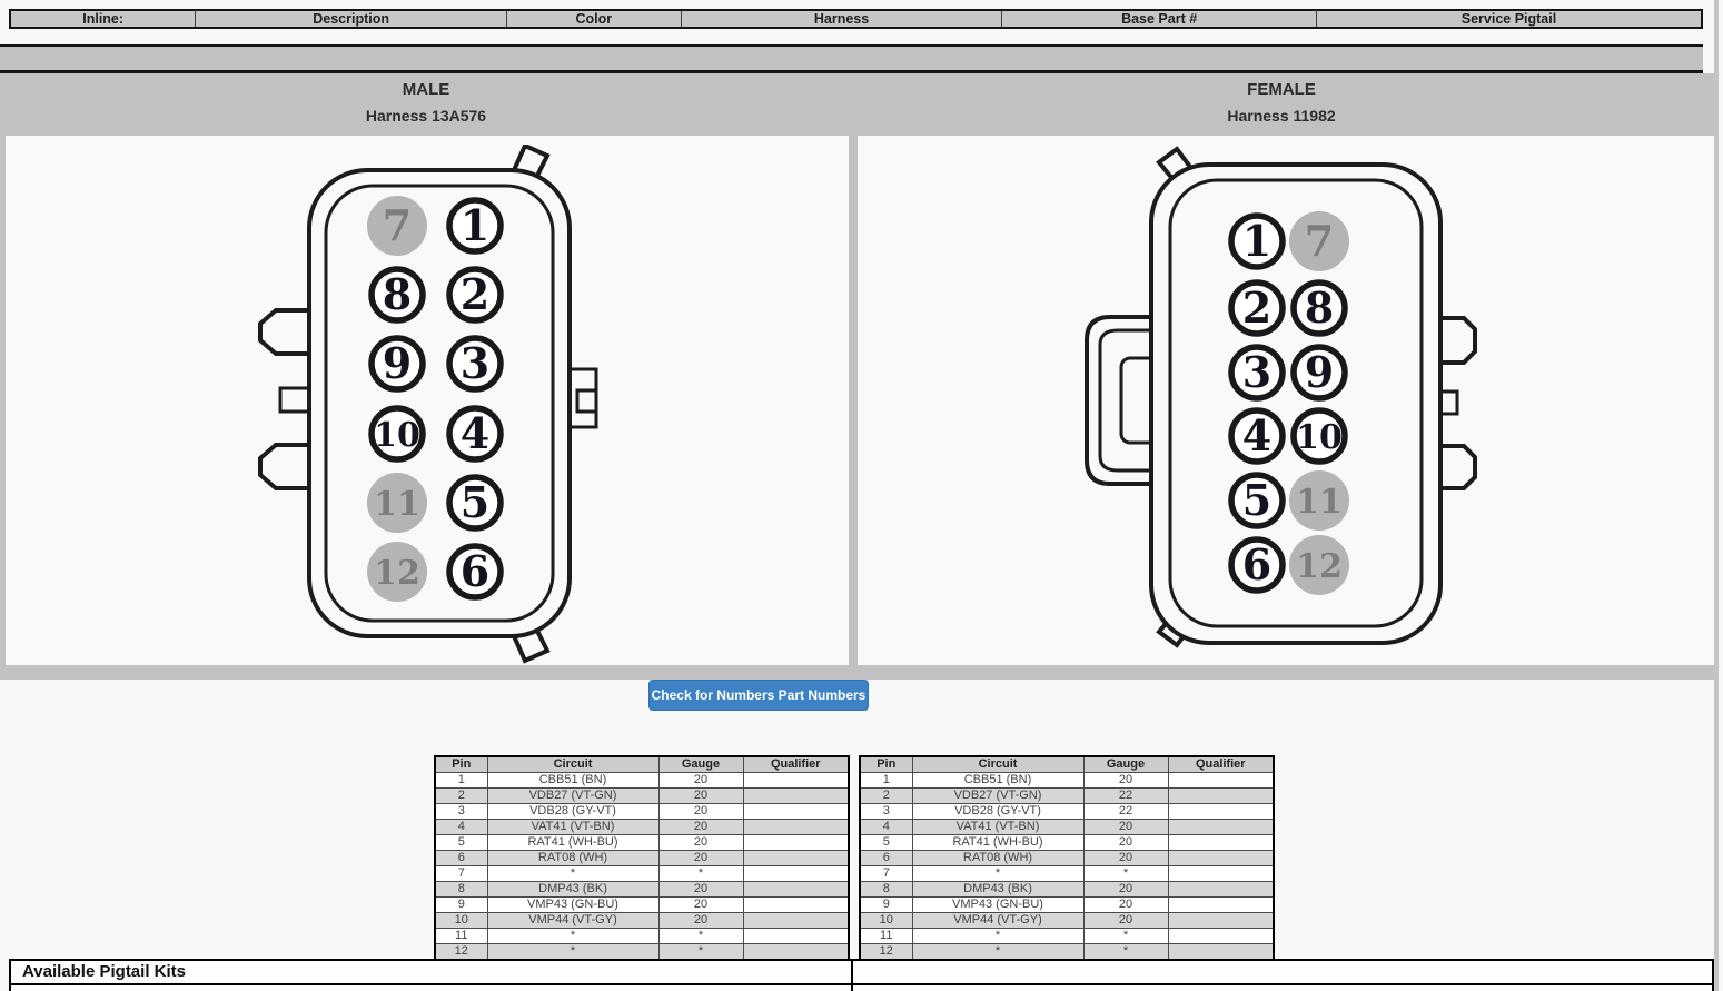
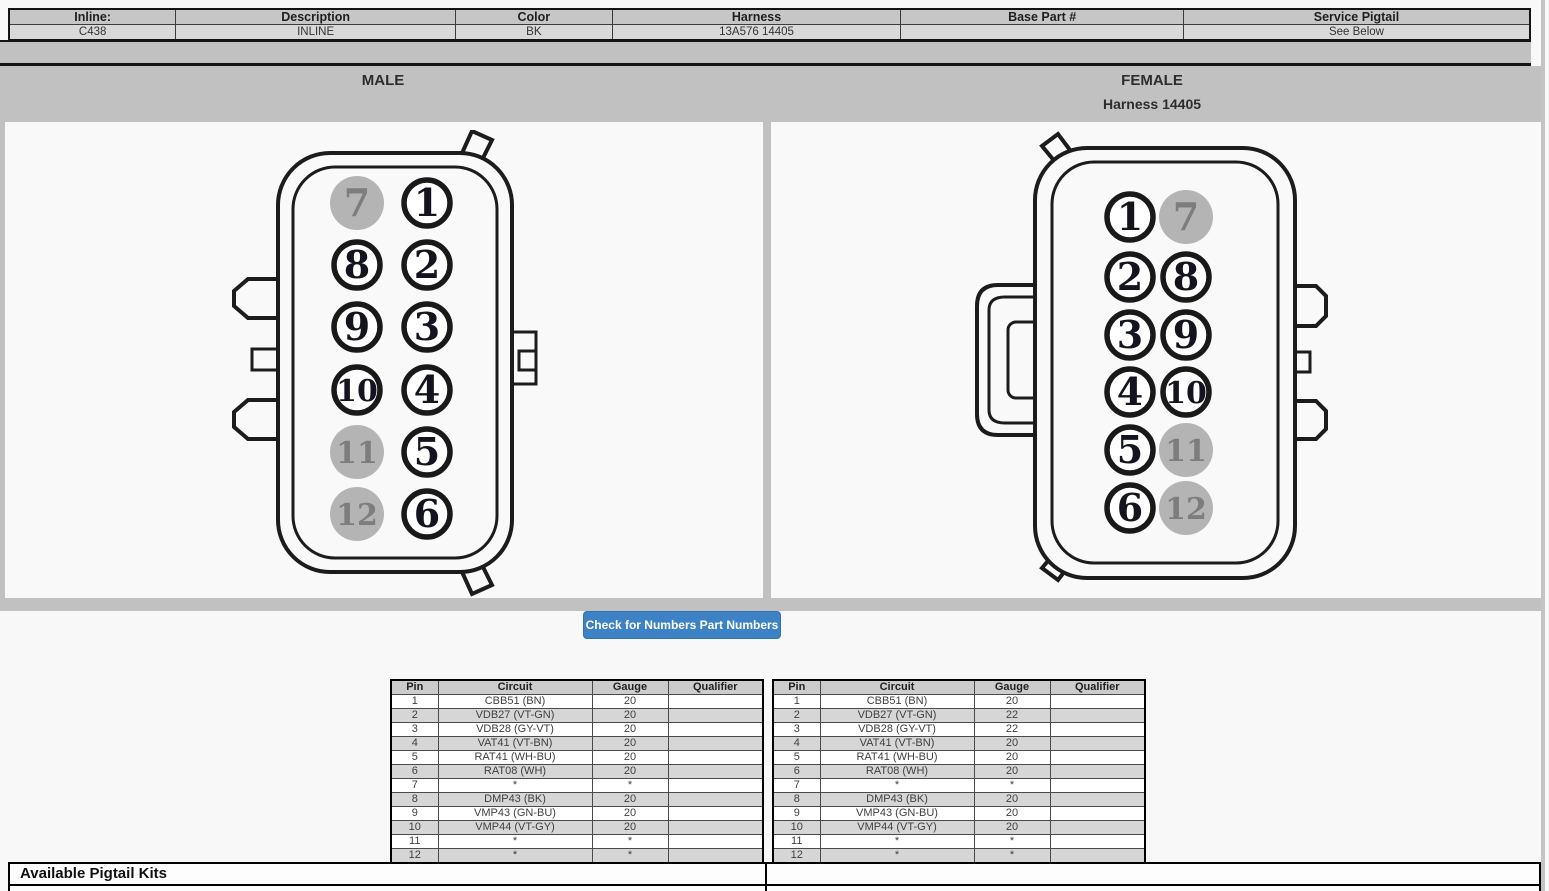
  Inline:	Description	Color	Harness	Base Part #	Service Pigtail
+ C438	INLINE	BK	13A576 14405		See Below
  MALE
- Harness 13A576
  FEMALE
- Harness 11982
+ Harness 14405
  7
  8
  9
  10
  11
  12
  1
  2
  3
  4
  5
  6
  1
  2
  3
  4
  5
  6
  7
  8
  9
  10
  11
  12
  Check for Numbers Part Numbers
  Pin	Circuit	Gauge	Qualifier
  1	CBB51 (BN)	20
  2	VDB27 (VT-GN)	20
  3	VDB28 (GY-VT)	20
  4	VAT41 (VT-BN)	20
  5	RAT41 (WH-BU)	20
  6	RAT08 (WH)	20
  7	*	*
  8	DMP43 (BK)	20
  9	VMP43 (GN-BU)	20
  10	VMP44 (VT-GY)	20
  11	*	*
  12	*	*
  Pin	Circuit	Gauge	Qualifier
  1	CBB51 (BN)	20
  2	VDB27 (VT-GN)	22
  3	VDB28 (GY-VT)	22
  4	VAT41 (VT-BN)	20
  5	RAT41 (WH-BU)	20
  6	RAT08 (WH)	20
  7	*	*
  8	DMP43 (BK)	20
  9	VMP43 (GN-BU)	20
  10	VMP44 (VT-GY)	20
  11	*	*
  12	*	*
  Available Pigtail Kits
